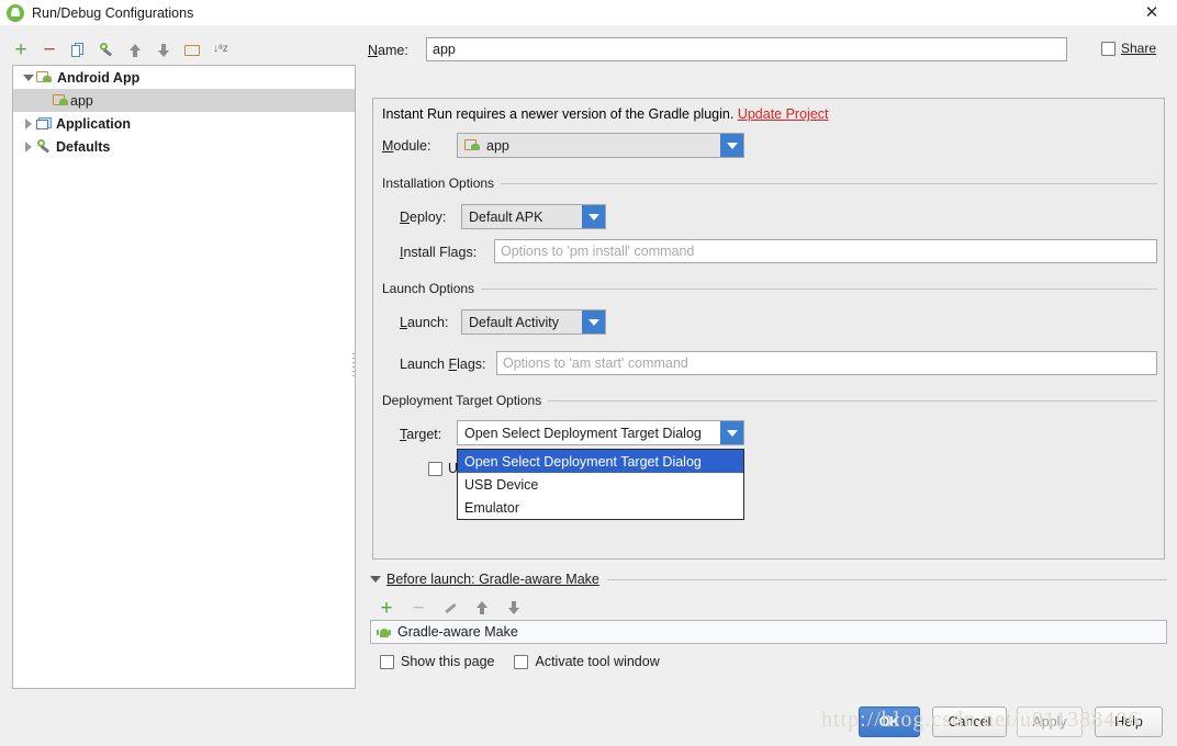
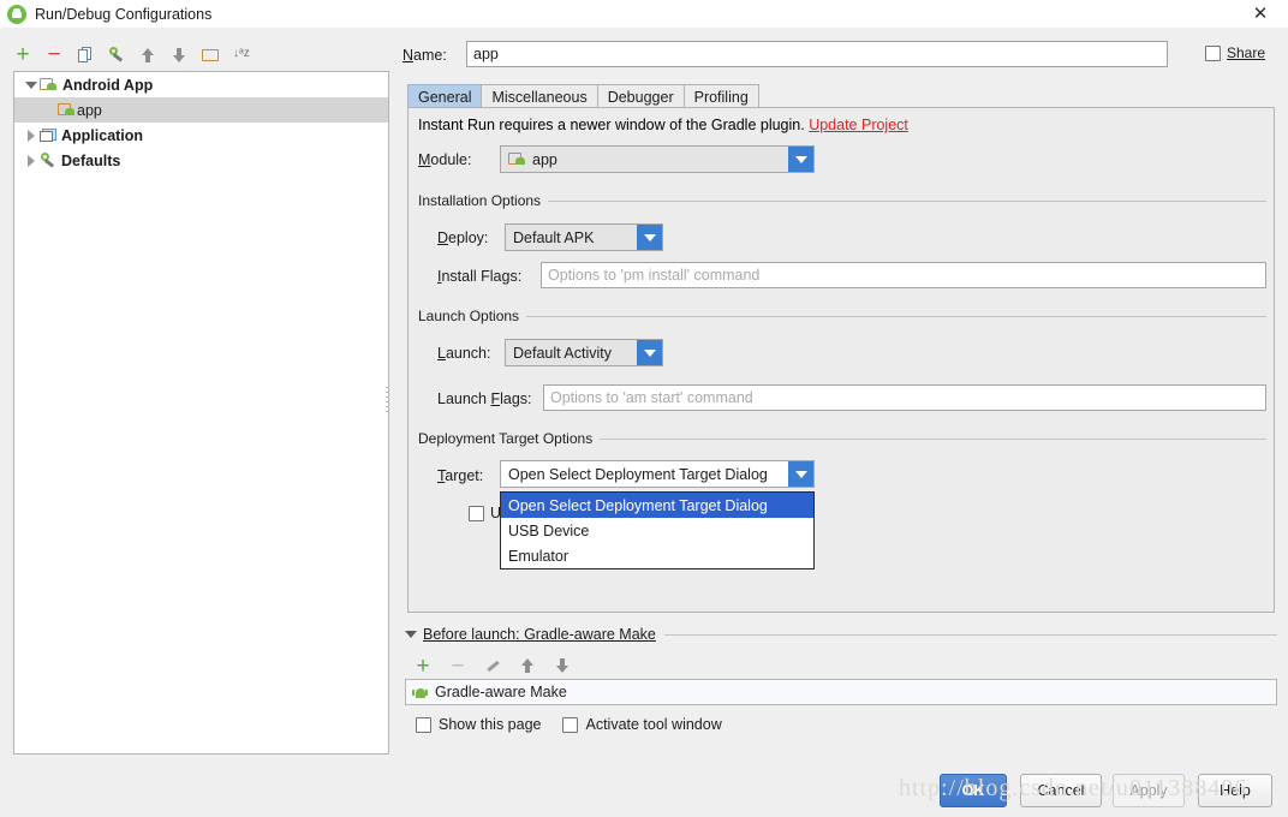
  Run/Debug Configurations
  ✕
  +
  −
  ↓ᵃz
  Android App
  app
  Application
  Defaults
  Name:
  app
  Share
+ General
+ Miscellaneous
+ Debugger
+ Profiling
- Instant Run requires a newer version of the Gradle plugin. Update Project
+ Instant Run requires a newer window of the Gradle plugin. Update Project
  Module:
  app
  Installation Options
  Deploy:
  Default APK
  Install Flags:
  Options to 'pm install' command
  Launch Options
  Launch:
  Default Activity
  Launch Flags:
  Options to 'am start' command
  Deployment Target Options
  Target:
  U
  Open Select Deployment Target Dialog
  Open Select Deployment Target Dialog
  USB Device
  Emulator
  Before launch: Gradle-aware Make
  +
  −
  Gradle-aware Make
  Show this page
  Activate tool window
  http://blog.csdn.net/u011388406
  OK
  Cancel
  Apply
  Help
